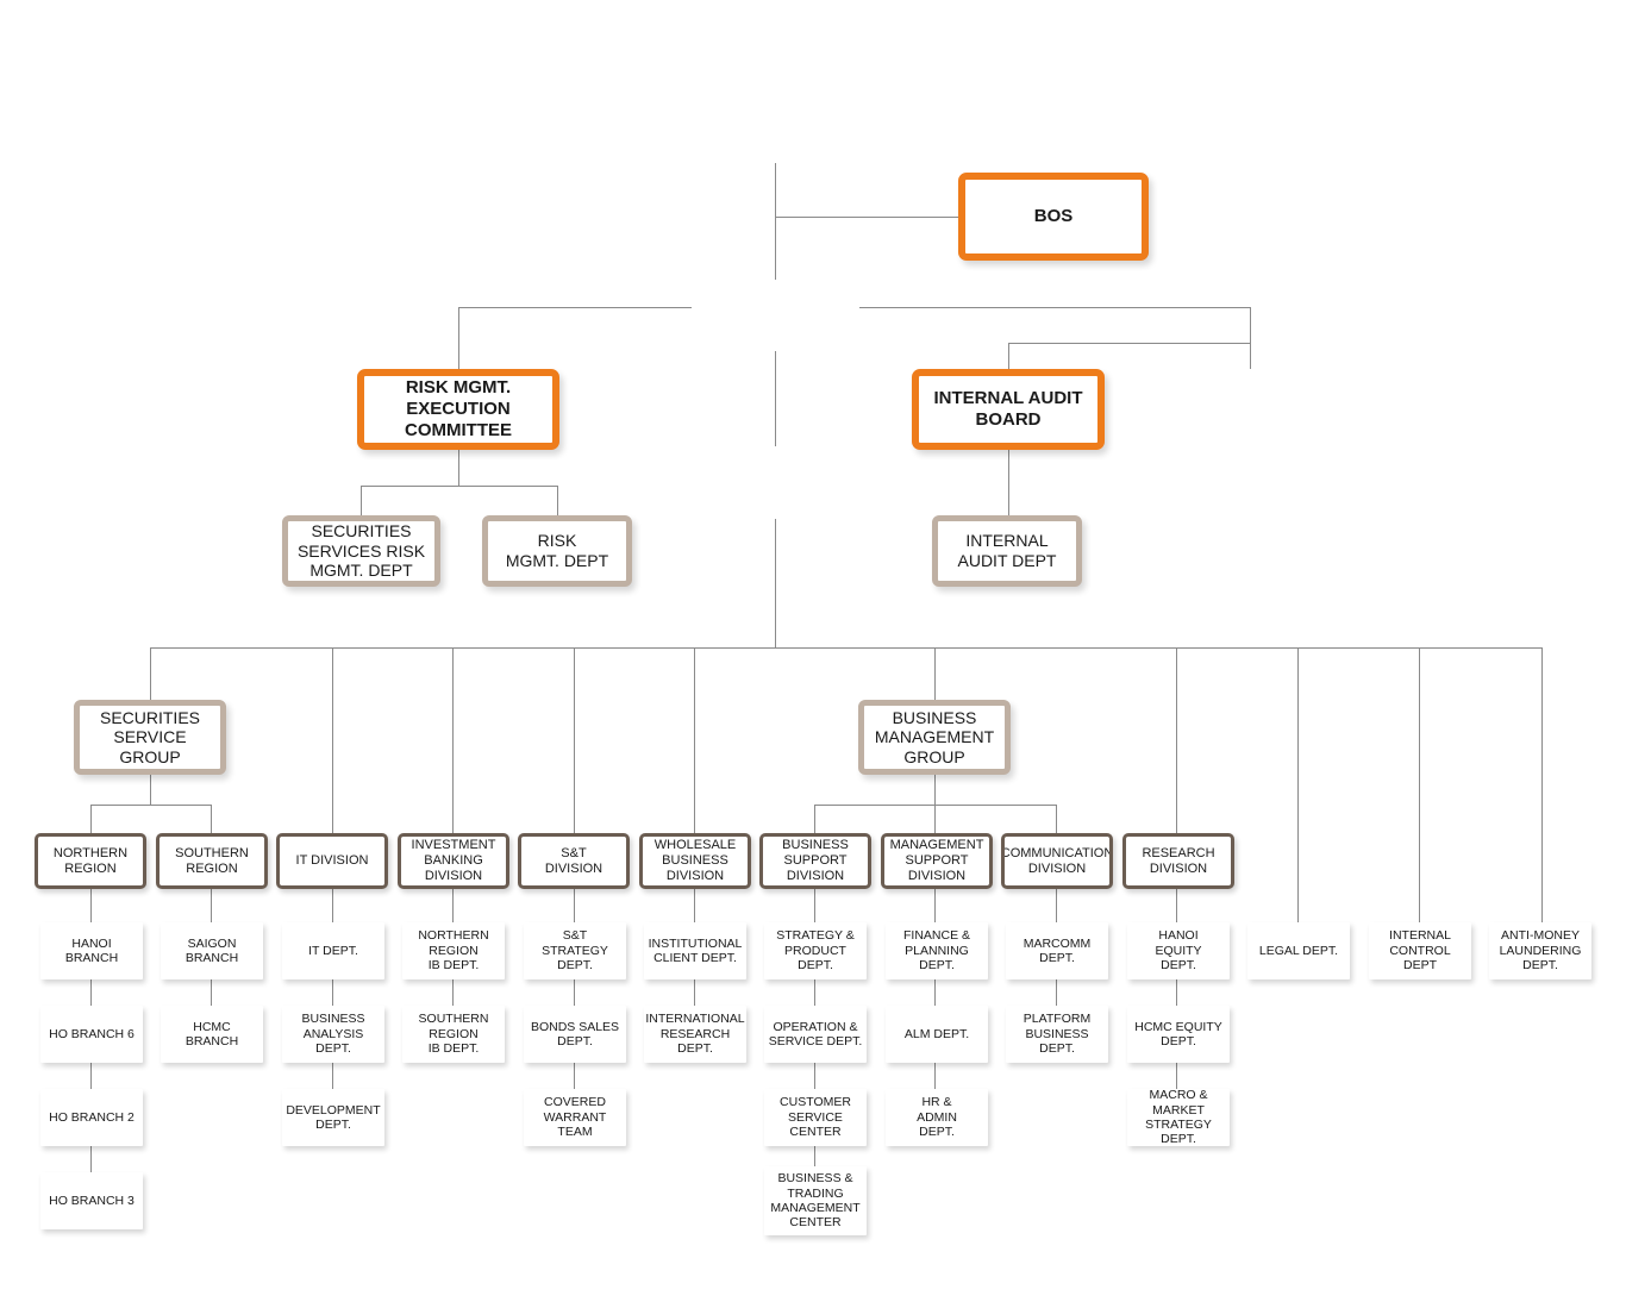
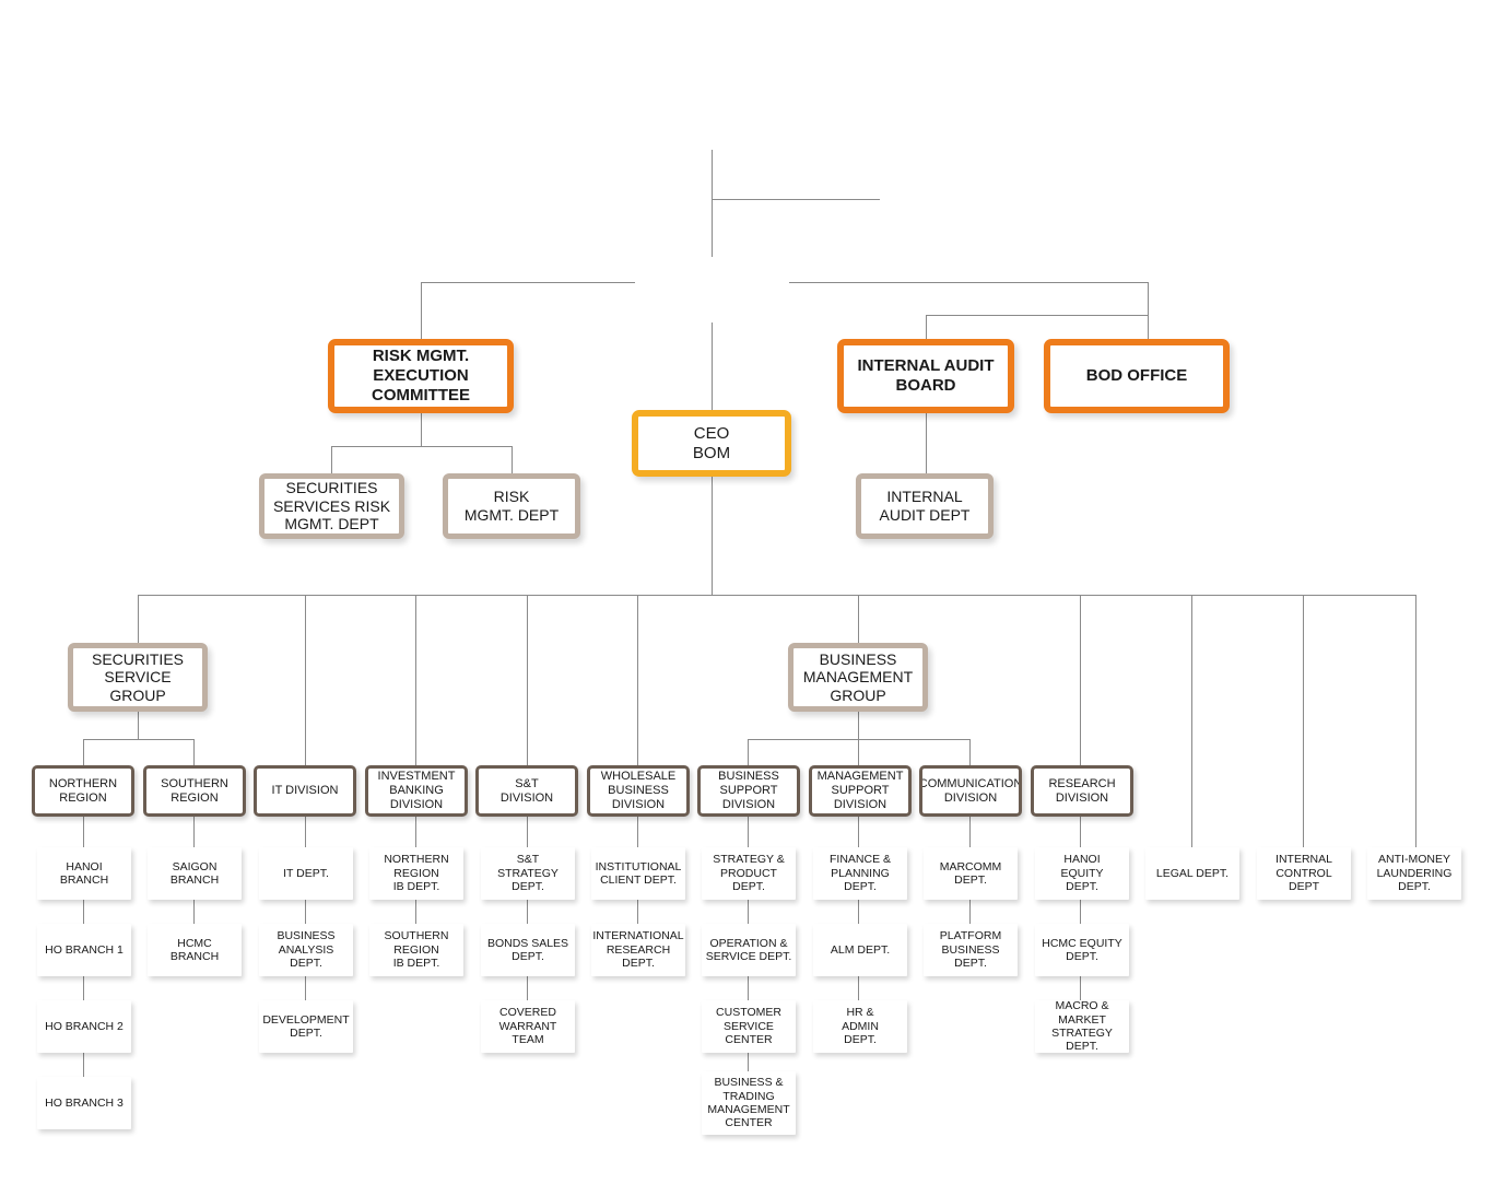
- BOS
  RISK MGMT.
  EXECUTION
  COMMITTEE
  INTERNAL AUDIT
  BOARD
+ BOD OFFICE
+ CEO
+ BOM
  SECURITIES
  SERVICES RISK
  MGMT. DEPT
  RISK
  MGMT. DEPT
  INTERNAL
  AUDIT DEPT
  SECURITIES
  SERVICE
  GROUP
  BUSINESS
  MANAGEMENT
  GROUP
  NORTHERN
  REGION
  SOUTHERN
  REGION
  IT DIVISION
  INVESTMENT
  BANKING
  DIVISION
  S&T
  DIVISION
  WHOLESALE
  BUSINESS
  DIVISION
  BUSINESS
  SUPPORT
  DIVISION
  MANAGEMENT
  SUPPORT
  DIVISION
  COMMUNICATION
  DIVISION
  RESEARCH
  DIVISION
  HANOI
  BRANCH
  SAIGON
  BRANCH
  IT DEPT.
  NORTHERN
  REGION
  IB DEPT.
  S&T
  STRATEGY
  DEPT.
  INSTITUTIONAL
  CLIENT DEPT.
  STRATEGY &
  PRODUCT
  DEPT.
  FINANCE &
  PLANNING
  DEPT.
  MARCOMM
  DEPT.
  HANOI
  EQUITY
  DEPT.
  LEGAL DEPT.
  INTERNAL
  CONTROL
  DEPT
  ANTI-MONEY
  LAUNDERING
  DEPT.
- HO BRANCH 6
+ HO BRANCH 1
  HCMC
  BRANCH
  BUSINESS
  ANALYSIS
  DEPT.
  SOUTHERN
  REGION
  IB DEPT.
  BONDS SALES
  DEPT.
  INTERNATIONAL
  RESEARCH
  DEPT.
  OPERATION &
  SERVICE DEPT.
  ALM DEPT.
  PLATFORM
  BUSINESS
  DEPT.
  HCMC EQUITY
  DEPT.
  HO BRANCH 2
  DEVELOPMENT
  DEPT.
  COVERED
  WARRANT
  TEAM
  CUSTOMER
  SERVICE
  CENTER
  HR &
  ADMIN
  DEPT.
  MACRO &
  MARKET
  STRATEGY DEPT.
  HO BRANCH 3
  BUSINESS &
  TRADING
  MANAGEMENT
  CENTER
